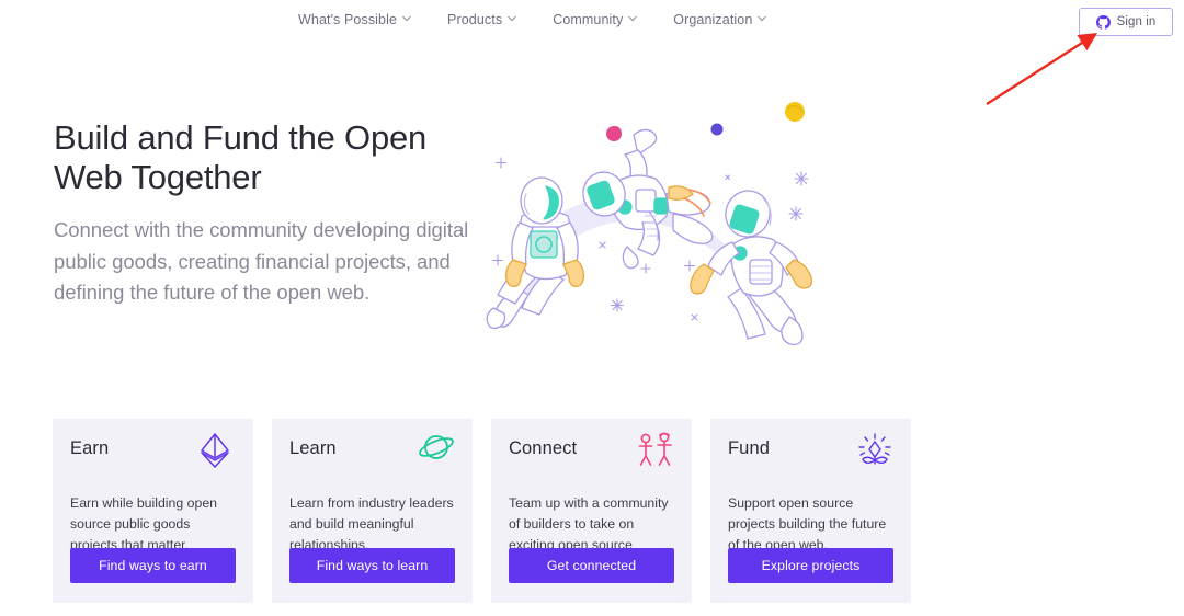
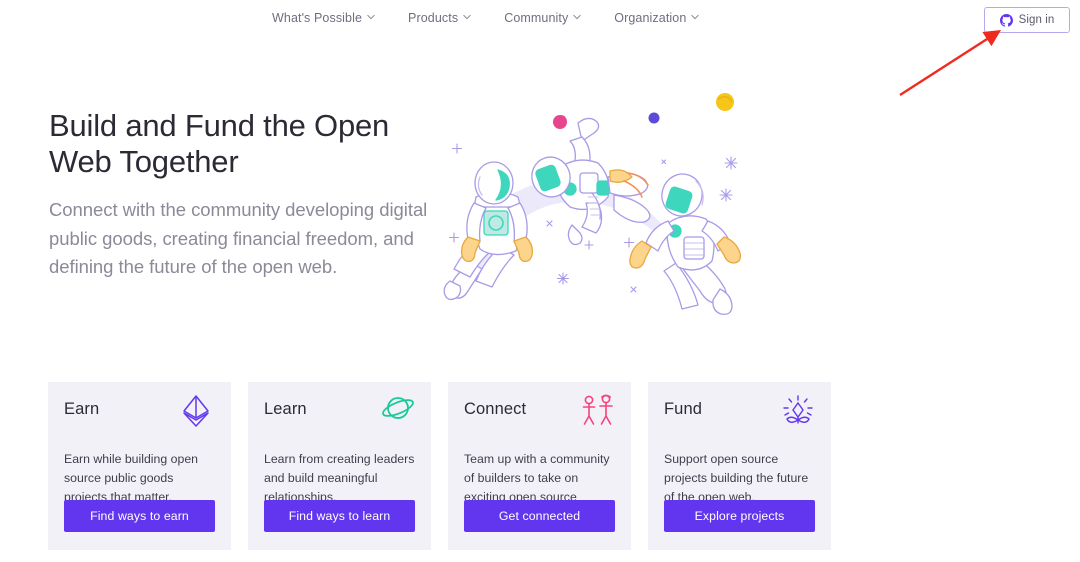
  What's Possible
  Products
  Community
  Organization
  Sign in
  Build and Fund the Open Web Together
- Connect with the community developing digital public goods, creating financial projects, and defining the future of the open web.
+ Connect with the community developing digital public goods, creating financial freedom, and defining the future of the open web.
  Earn
  Earn while building open source public goods projects that matter.
  Find ways to earn
  Learn
- Learn from industry leaders and build meaningful relationships.
+ Learn from creating leaders and build meaningful relationships.
  Find ways to learn
  Connect
  Team up with a community of builders to take on exciting open source
  Get connected
  Fund
  Support open source projects building the future of the open web.
  Explore projects
